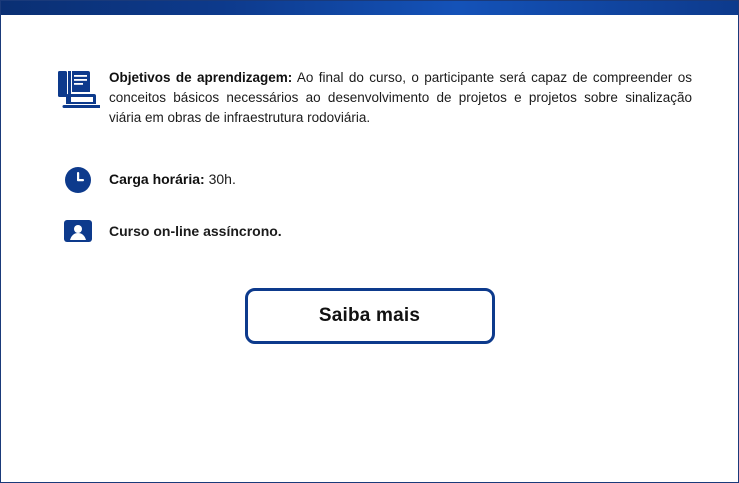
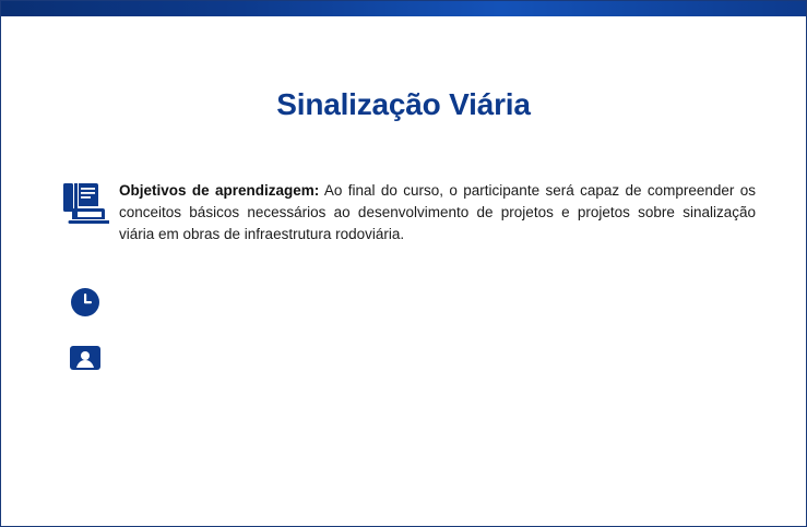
+ Sinalização Viária
  Objetivos de aprendizagem: Ao final do curso, o participante será capaz de compreender os conceitos básicos necessários ao desenvolvimento de projetos e projetos sobre sinalização viária em obras de infraestrutura rodoviária.
- Carga horária: 30h.
- Curso on-line assíncrono.
- Saiba mais
